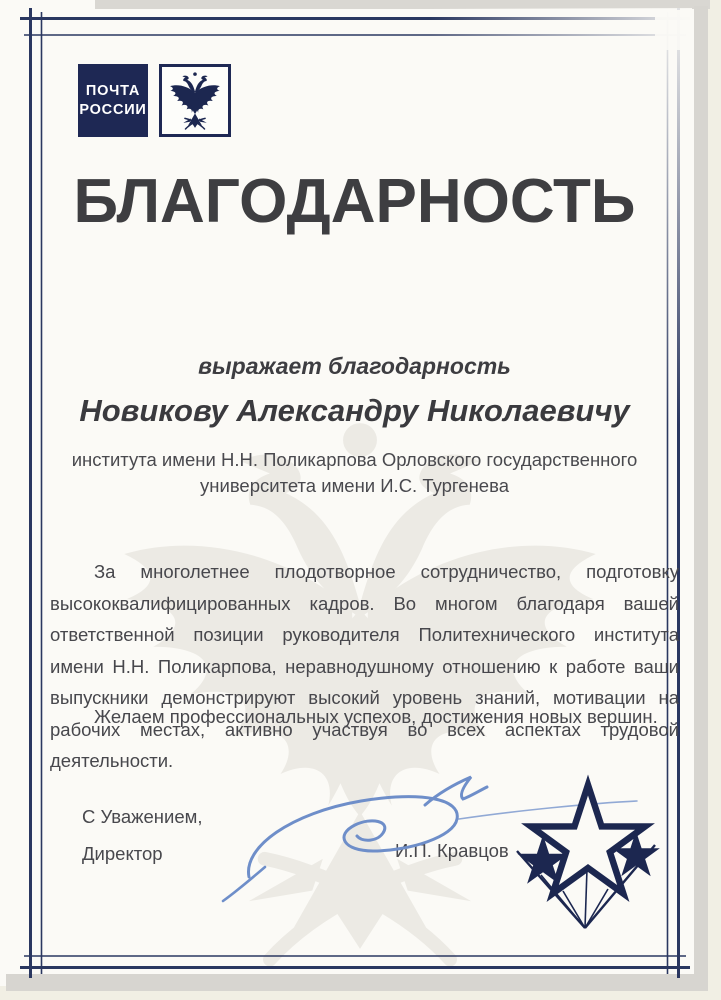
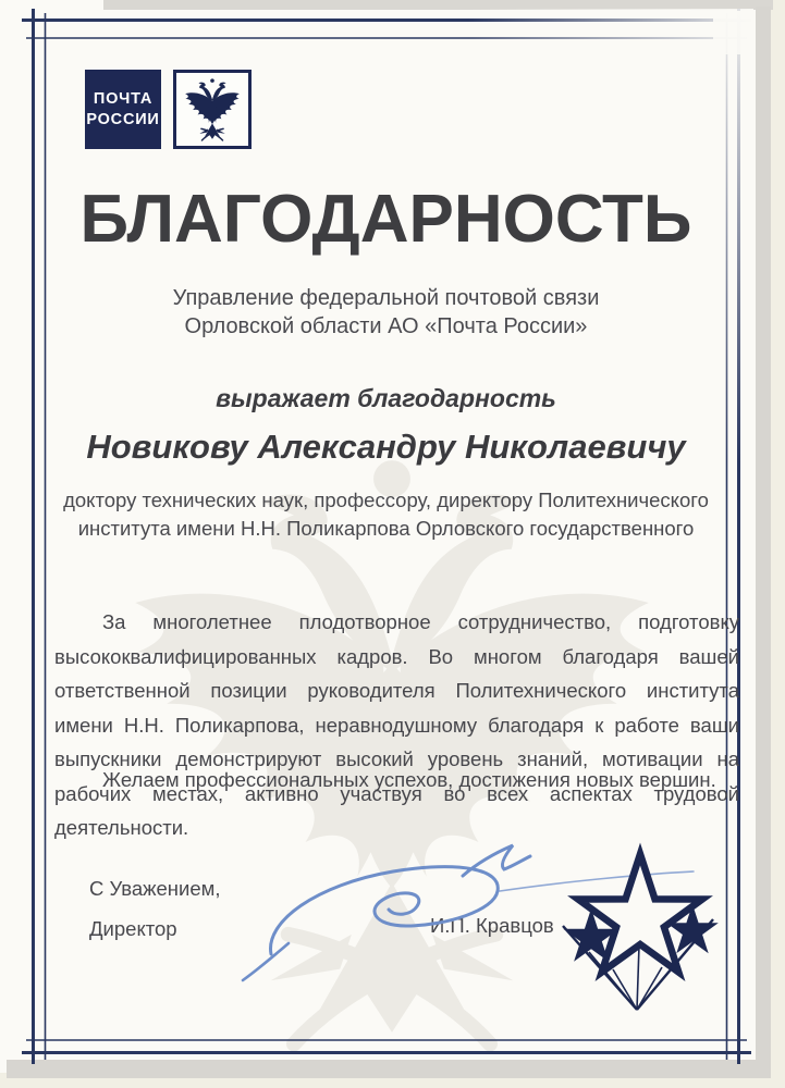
  ПОЧТА
  РОССИИ
  БЛАГОДАРНОСТЬ
+ Управление федеральной почтовой связи
+ Орловской области АО «Почта России»
  выражает благодарность
  Новикову Александру Николаевичу
+ доктору технических наук, профессору, директору Политехнического
  института имени Н.Н. Поликарпова Орловского государственного
- университета имени И.С. Тургенева
- За многолетнее плодотворное сотрудничество, подготовку высококвалифицированных кадров. Во многом благодаря вашей ответственной позиции руководителя Политехнического института имени Н.Н. Поликарпова, неравнодушному отношению к работе ваши выпускники демонстрируют высокий уровень знаний, мотивации на рабочих местах, активно участвуя во всех аспектах трудовой деятельности.
+ За многолетнее плодотворное сотрудничество, подготовку высококвалифицированных кадров. Во многом благодаря вашей ответственной позиции руководителя Политехнического института имени Н.Н. Поликарпова, неравнодушному благодаря к работе ваши выпускники демонстрируют высокий уровень знаний, мотивации на рабочих местах, активно участвуя во всех аспектах трудовой деятельности.
  Желаем профессиональных успехов, достижения новых вершин.
  С Уважением,
  Директор
  И.П. Кравцов
